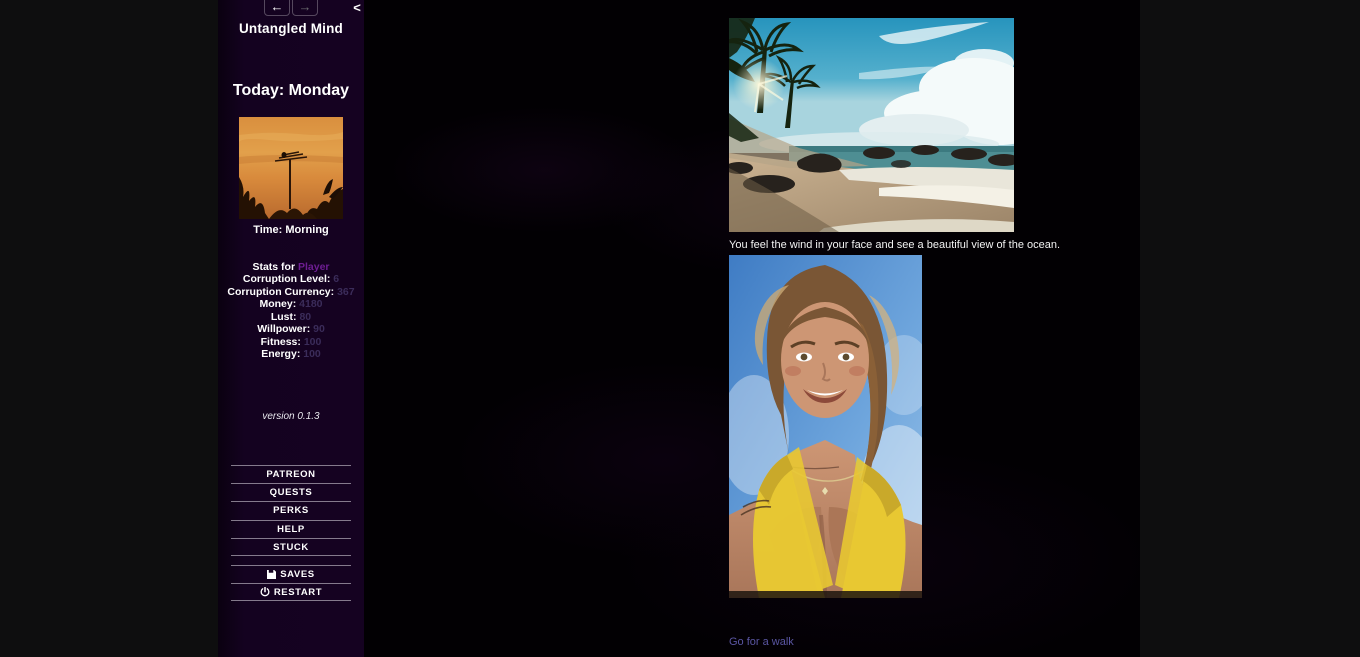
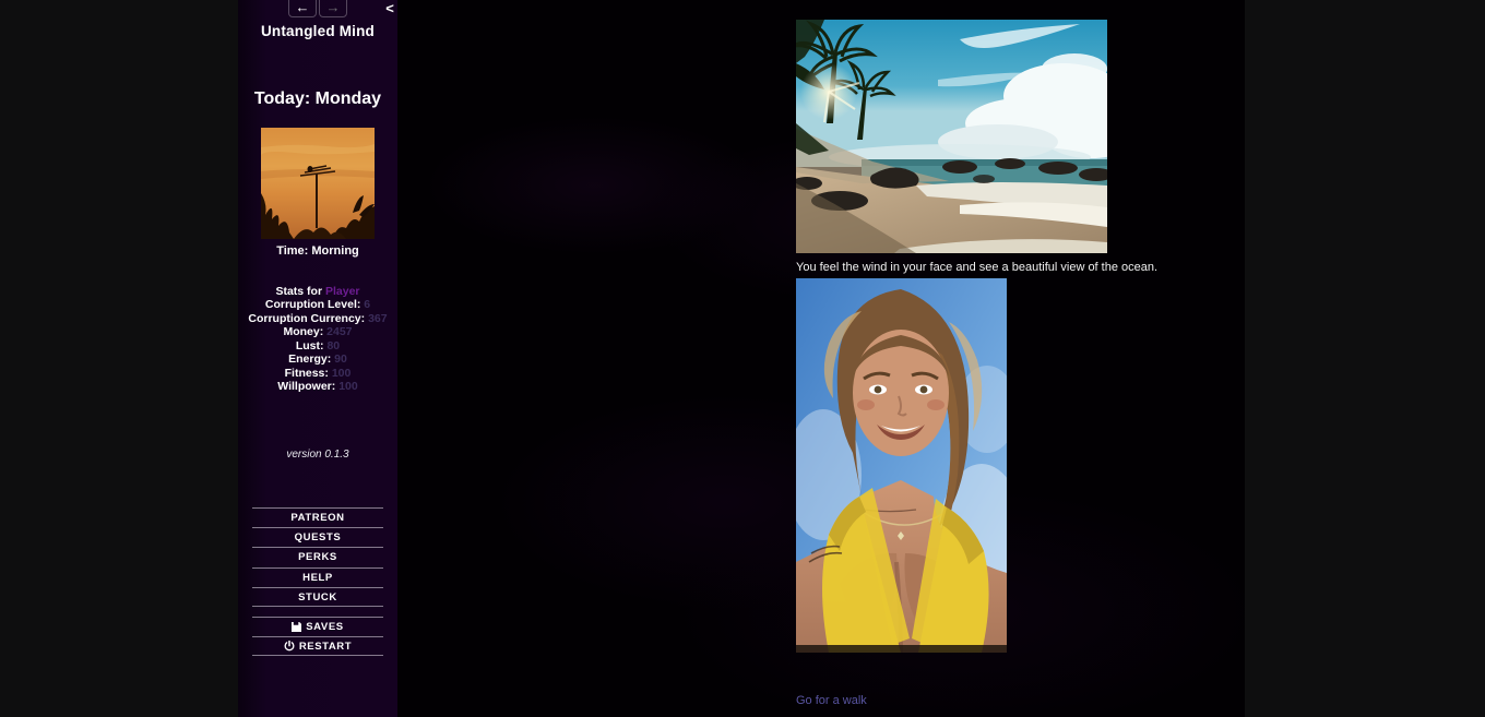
  ←
  →
  <
  Untangled Mind
  Today: Monday
  Time: Morning
  Stats for Player
  Corruption Level: 6
  Corruption Currency: 367
- Money: 4180
+ Money: 2457
  Lust: 80
- Willpower: 90
+ Energy: 90
  Fitness: 100
- Energy: 100
+ Willpower: 100
  version 0.1.3
  PATREON
  QUESTS
  PERKS
  HELP
  STUCK
  SAVES
  RESTART
  You feel the wind in your face and see a beautiful view of the ocean.
  Go for a walk
